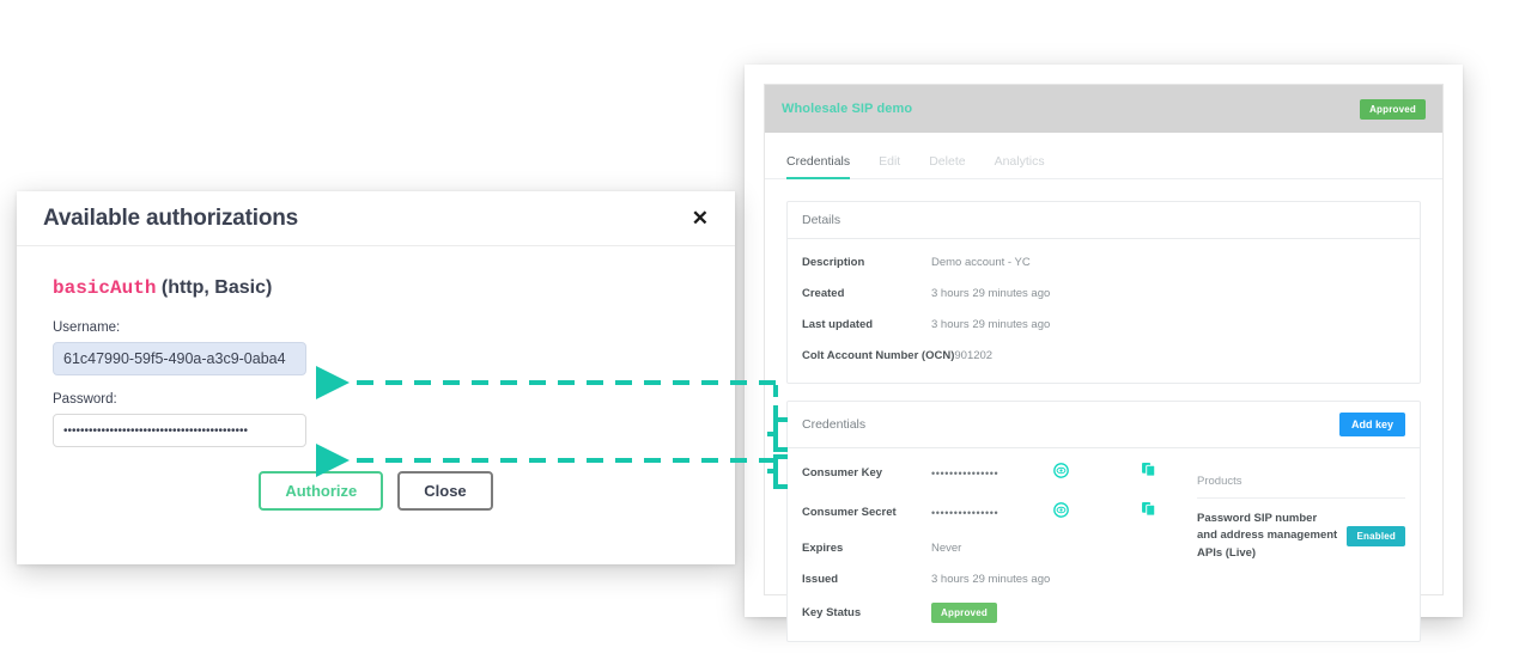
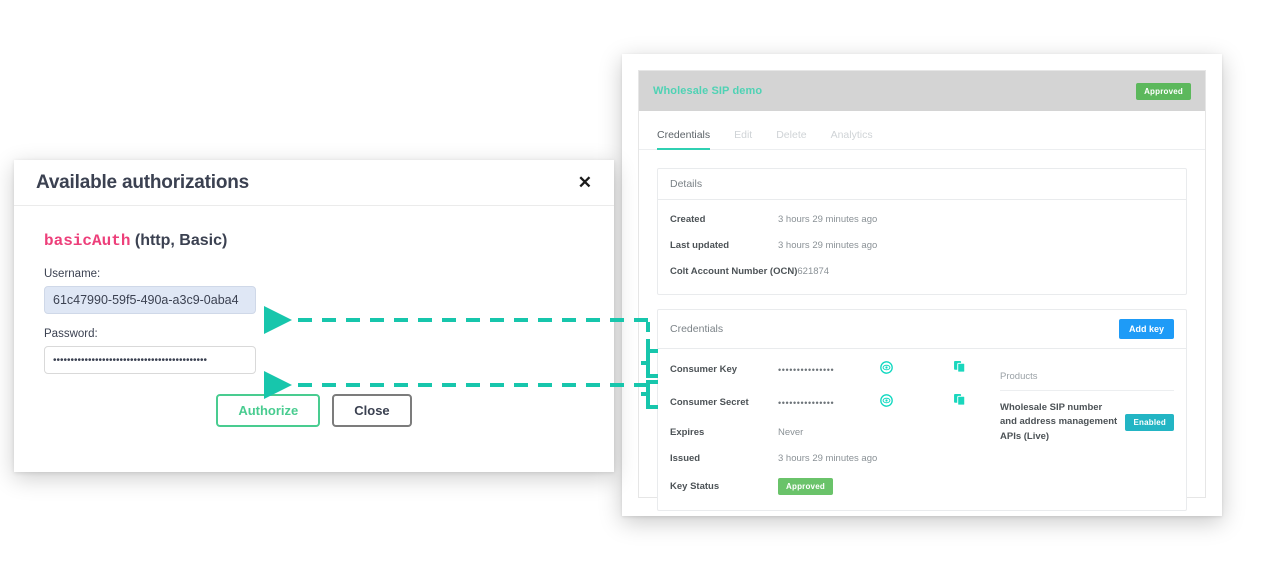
  Wholesale SIP demo
  Approved
  Credentials
  Edit
  Delete
  Analytics
  Details
- Description
- Demo account - YC
  Created
  3 hours 29 minutes ago
  Last updated
  3 hours 29 minutes ago
  Colt Account Number (OCN)
- 901202
+ 621874
  Credentials
  Add key
  Consumer Key
  •••••••••••••••
  Consumer Secret
  •••••••••••••••
  Expires
  Never
  Issued
  3 hours 29 minutes ago
  Key Status
  Approved
  Products
- Password SIP number and address management APIs (Live)
+ Wholesale SIP number and address management APIs (Live)
  Enabled
  Available authorizations
  ✕
  basicAuth (http, Basic)
  Username:
  61c47990-59f5-490a-a3c9-0aba4
  Password:
  ••••••••••••••••••••••••••••••••••••••••••••
  Authorize
  Close
